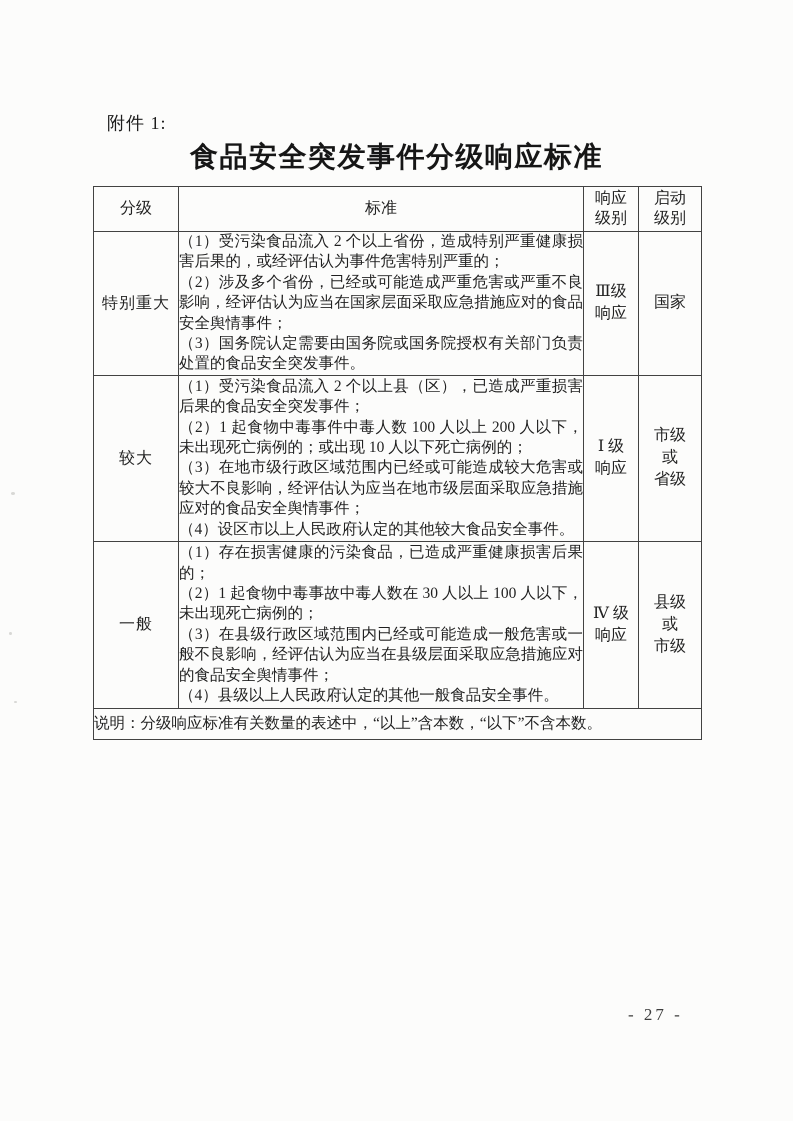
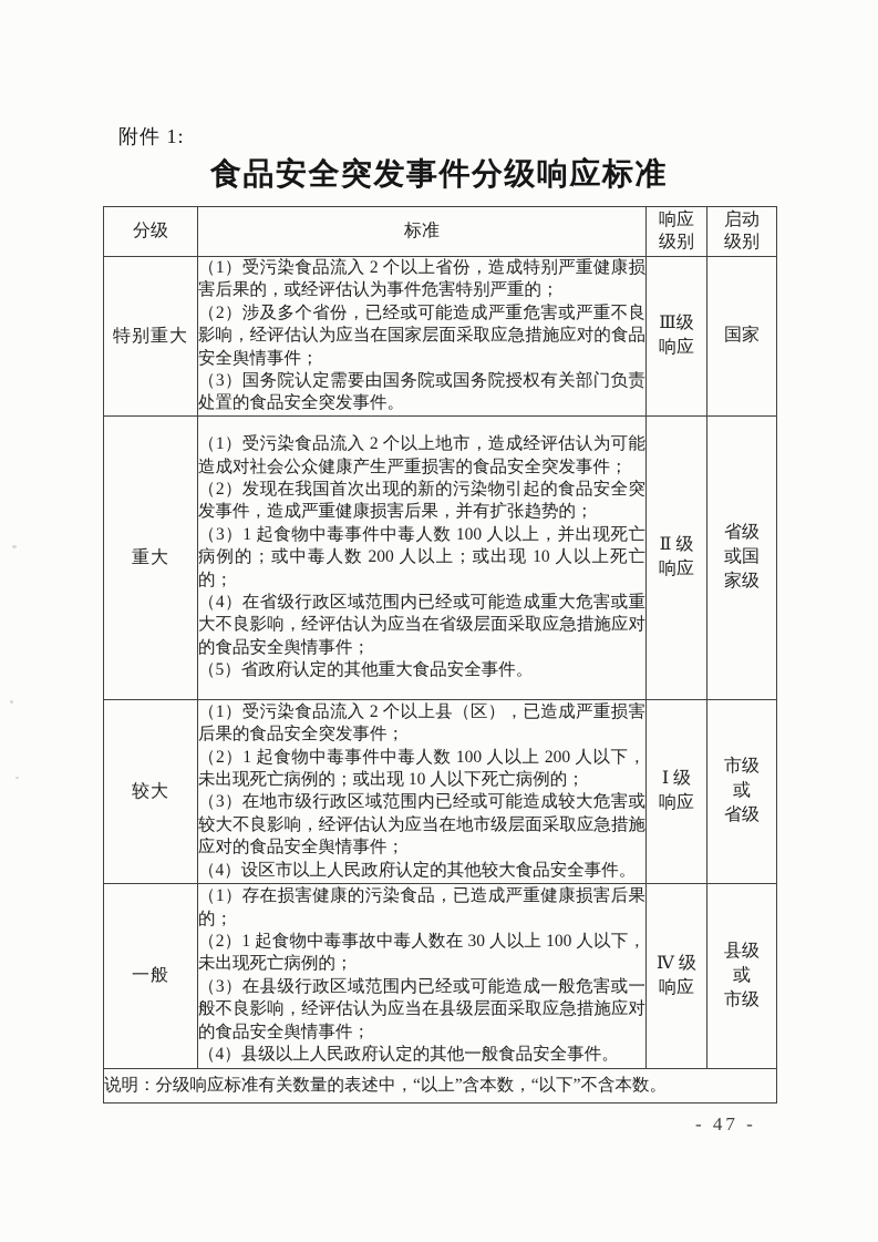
  附件 1:
  食品安全突发事件分级响应标准
  分级	标准	响应 级别	启动 级别
  特别重大	（1）受污染食品流入 2 个以上省份，造成特别严重健康损害后果的，或经评估认为事件危害特别严重的； （2）涉及多个省份，已经或可能造成严重危害或严重不良影响，经评估认为应当在国家层面采取应急措施应对的食品安全舆情事件； （3）国务院认定需要由国务院或国务院授权有关部门负责处置的食品安全突发事件。	Ⅲ级 响应	国家
+ 重大	（1）受污染食品流入 2 个以上地市，造成经评估认为可能造成对社会公众健康产生严重损害的食品安全突发事件； （2）发现在我国首次出现的新的污染物引起的食品安全突发事件，造成严重健康损害后果，并有扩张趋势的； （3）1 起食物中毒事件中毒人数 100 人以上，并出现死亡病例的；或中毒人数 200 人以上；或出现 10 人以上死亡的； （4）在省级行政区域范围内已经或可能造成重大危害或重大不良影响，经评估认为应当在省级层面采取应急措施应对的食品安全舆情事件； （5）省政府认定的其他重大食品安全事件。	Ⅱ 级 响应	省级 或国 家级
  较大	（1）受污染食品流入 2 个以上县（区），已造成严重损害后果的食品安全突发事件； （2）1 起食物中毒事件中毒人数 100 人以上 200 人以下，未出现死亡病例的；或出现 10 人以下死亡病例的； （3）在地市级行政区域范围内已经或可能造成较大危害或较大不良影响，经评估认为应当在地市级层面采取应急措施应对的食品安全舆情事件； （4）设区市以上人民政府认定的其他较大食品安全事件。	Ⅰ 级 响应	市级 或 省级
  一般	（1）存在损害健康的污染食品，已造成严重健康损害后果的； （2）1 起食物中毒事故中毒人数在 30 人以上 100 人以下，未出现死亡病例的； （3）在县级行政区域范围内已经或可能造成一般危害或一般不良影响，经评估认为应当在县级层面采取应急措施应对的食品安全舆情事件； （4）县级以上人民政府认定的其他一般食品安全事件。	Ⅳ 级 响应	县级 或 市级
  说明：分级响应标准有关数量的表述中，“以上”含本数，“以下”不含本数。
- - 27 -
+ - 47 -
